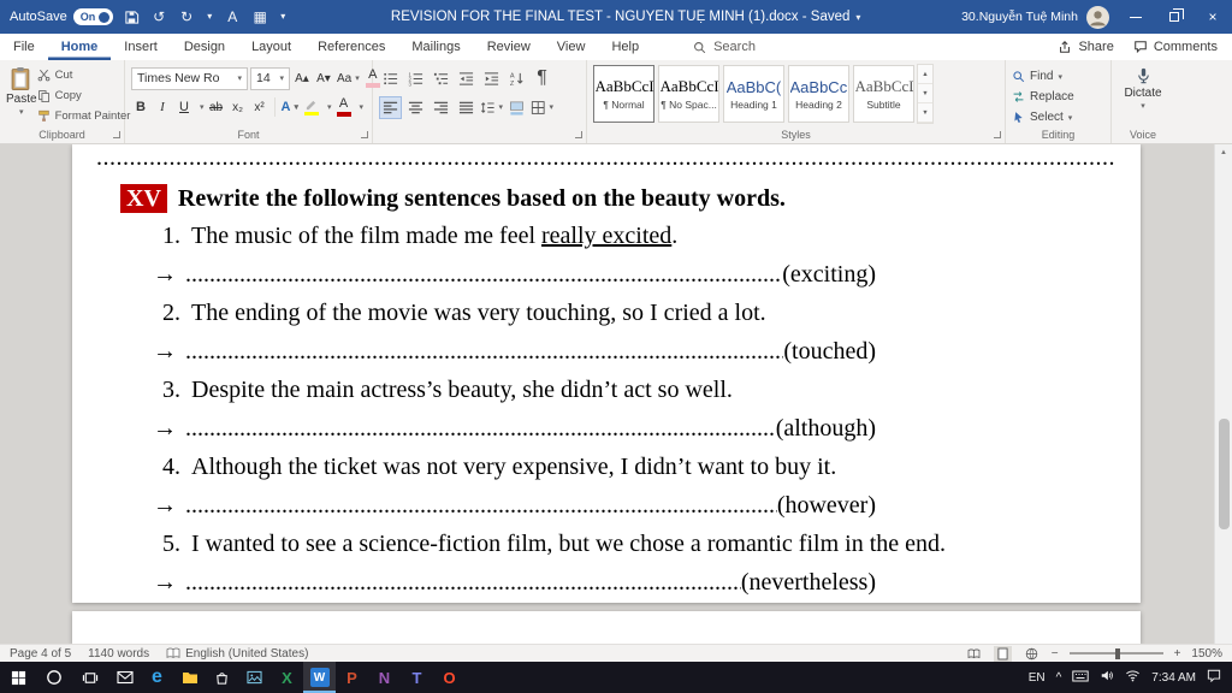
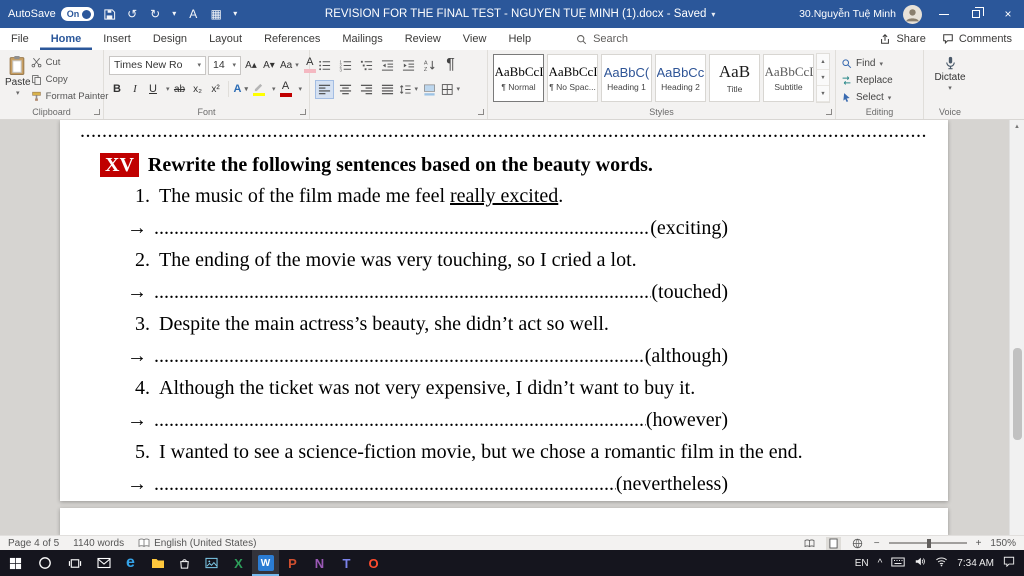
  AutoSave
  On
  ↺
  ↻
  ▾
  A
  ▦
  ▾
  REVISION FOR THE FINAL TEST - NGUYỄN TUỆ MINH (1).docx - Saved
  ▾
  30.Nguyễn Tuệ Minh
  ×
  File
  Home
  Insert
  Design
  Layout
  References
  Mailings
  Review
  View
  Help
  Search
  Share
  Comments
  Paste
  Cut
  Copy
  Format Painter
  Clipboard
  Times New Ro
  14
  A▴
  A▾
  Aa
  A
  B
  I
  U
  ab
  x₂
  x²
  A
  A
  Font
  ¶
  AaBbCcI
  ¶ Normal
  AaBbCcI
  ¶ No Spac...
  AaBbC(
  Heading 1
  AaBbCc
  Heading 2
+ AaB
+ Title
  AaBbCc
  Subtitle
  Styles
  Find
  Replace
  Select
  Editing
  Dictate
  Voice
  ..........................................................................................................................................................
  XV Rewrite the following sentences based on the beauty words.
  1. The music of the film made me feel really excited.
  →
  ...................................................................................................
  (exciting)
  2. The ending of the movie was very touching, so I cried a lot.
  →
  ...................................................................................................
  (touched)
  3. Despite the main actress’s beauty, she didn’t act so well.
  →
  ..................................................................................................
  (although)
  4. Although the ticket was not very expensive, I didn’t want to buy it.
  →
  ..................................................................................................
  (however)
- 5. I wanted to see a science-fiction film, but we chose a romantic film in the end.
+ 5. I wanted to see a science-fiction movie, but we chose a romantic film in the end.
  →
  ............................................................................................
  (nevertheless)
  Page 4 of 5
  1140 words
  English (United States)
  −
  +
  150%
  e
  X
  W
  P
  N
  T
  O
  EN
  ^
  7:34 AM
